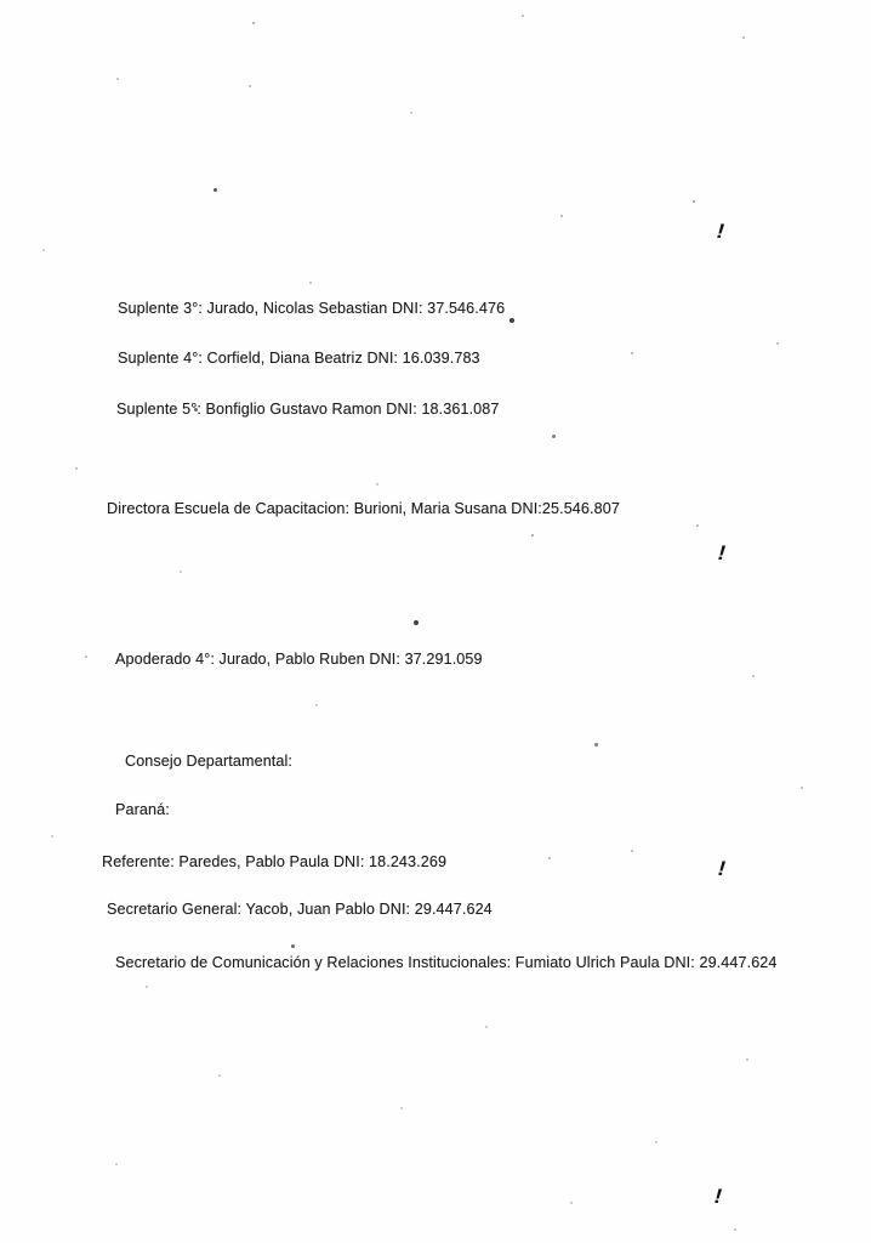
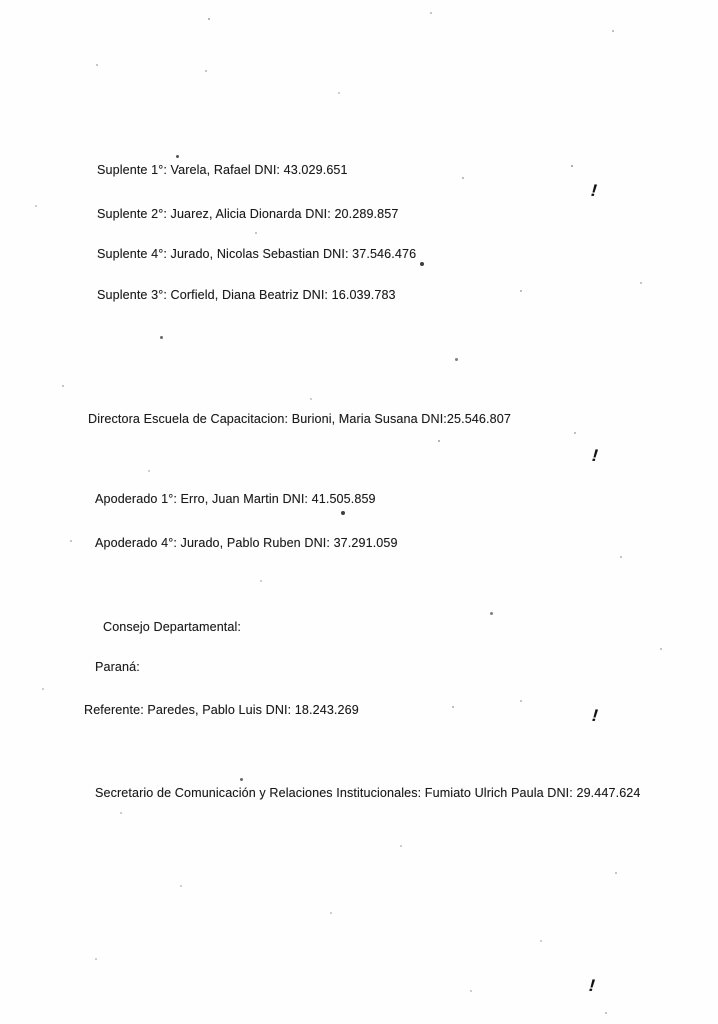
+ Suplente 1°: Varela, Rafael DNI: 43.029.651
+ Suplente 2°: Juarez, Alicia Dionarda DNI: 20.289.857
- Suplente 3°: Jurado, Nicolas Sebastian DNI: 37.546.476
+ Suplente 4°: Jurado, Nicolas Sebastian DNI: 37.546.476
- Suplente 4°: Corfield, Diana Beatriz DNI: 16.039.783
+ Suplente 3°: Corfield, Diana Beatriz DNI: 16.039.783
- Suplente 5°: Bonfiglio Gustavo Ramon DNI: 18.361.087
  Directora Escuela de Capacitacion: Burioni, Maria Susana DNI:25.546.807
+ Apoderado 1°: Erro, Juan Martin DNI: 41.505.859
  Apoderado 4°: Jurado, Pablo Ruben DNI: 37.291.059
  Consejo Departamental:
  Paraná:
- Referente: Paredes, Pablo Paula DNI: 18.243.269
+ Referente: Paredes, Pablo Luis DNI: 18.243.269
- Secretario General: Yacob, Juan Pablo DNI: 29.447.624
  Secretario de Comunicación y Relaciones Institucionales: Fumiato Ulrich Paula DNI: 29.447.624
